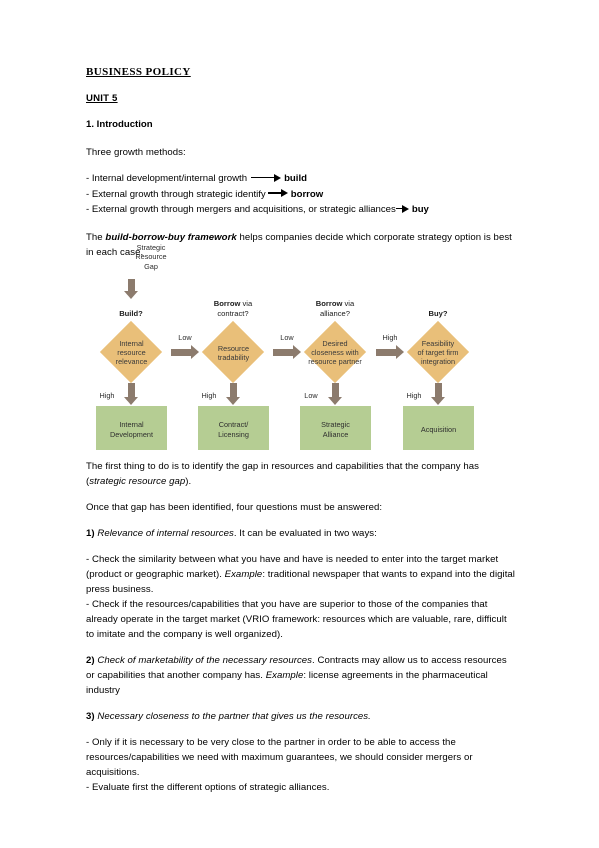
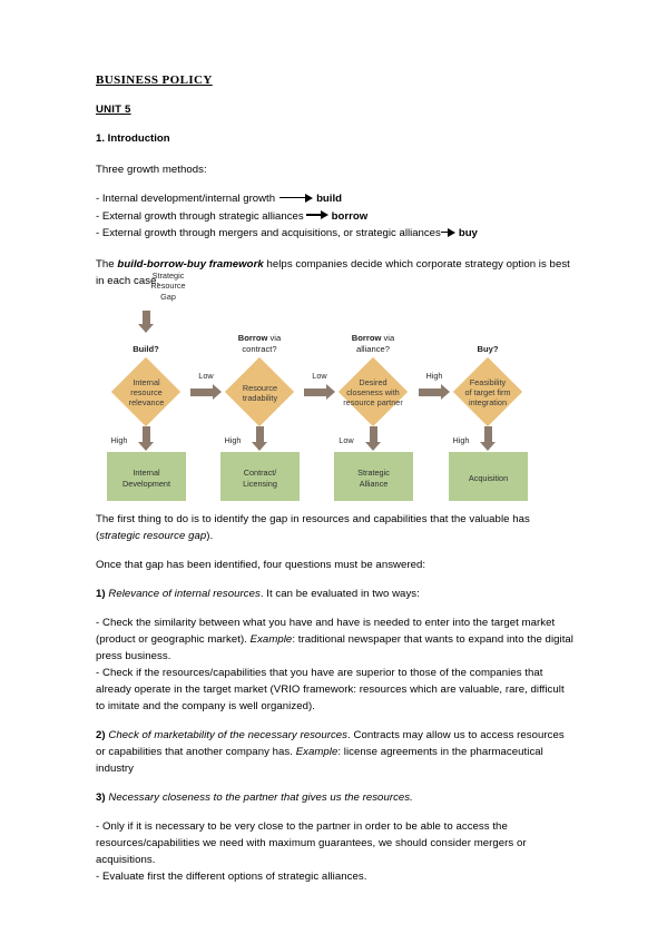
  BUSINESS POLICY
  UNIT 5
  1. Introduction
  Three growth methods:
  - Internal development/internal growth build
- - External growth through strategic identify borrow
+ - External growth through strategic alliances borrow
  - External growth through mergers and acquisitions, or strategic alliances buy
  The build-borrow-buy framework helps companies decide which corporate strategy option is best in each case.
  Strategic
  Resource
  Gap
  Build?
  Internal
  resource
  relevance
  High
  Internal
  Development
  Low
  Borrow via
  contract?
  Resource
  tradability
  High
  Contract/
  Licensing
  Low
  Borrow via
  alliance?
  Desired
  closeness with
  resource partner
  Low
  Strategic
  Alliance
  High
  Buy?
  Feasibility
  of target firm
  integration
  High
  Acquisition
- The first thing to do is to identify the gap in resources and capabilities that the company has (strategic resource gap).
+ The first thing to do is to identify the gap in resources and capabilities that the valuable has (strategic resource gap).
  Once that gap has been identified, four questions must be answered:
  1) Relevance of internal resources. It can be evaluated in two ways:
  - Check the similarity between what you have and have is needed to enter into the target market (product or geographic market). Example: traditional newspaper that wants to expand into the digital press business.
  - Check if the resources/capabilities that you have are superior to those of the companies that already operate in the target market (VRIO framework: resources which are valuable, rare, difficult to imitate and the company is well organized).
  2) Check of marketability of the necessary resources. Contracts may allow us to access resources or capabilities that another company has. Example: license agreements in the pharmaceutical industry
  3) Necessary closeness to the partner that gives us the resources.
  - Only if it is necessary to be very close to the partner in order to be able to access the resources/capabilities we need with maximum guarantees, we should consider mergers or acquisitions.
  - Evaluate first the different options of strategic alliances.
